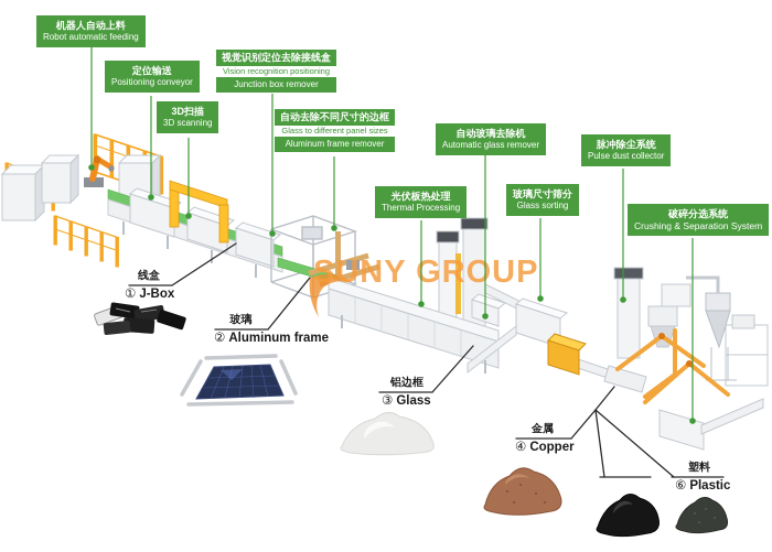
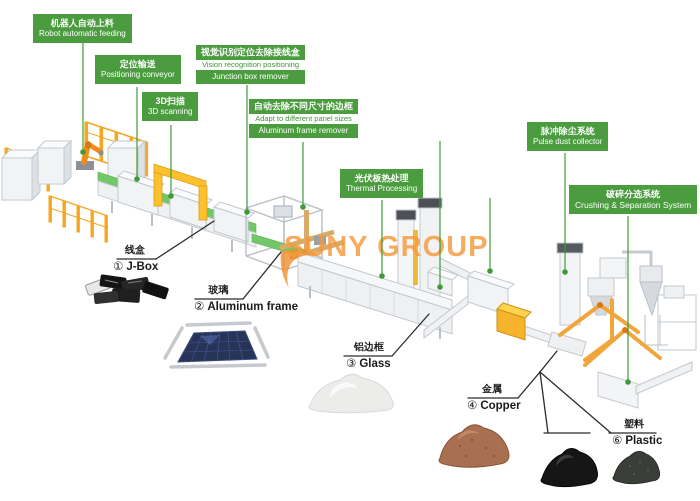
  SUNY GROUP
  机器人自动上料
  Robot automatic feeding
  定位输送
  Positioning conveyor
  3D扫描
  3D scanning
  视觉识别定位去除接线盒
  Vision recognition positioning
  Junction box remover
  自动去除不同尺寸的边框
- Glass to different panel sizes
+ Adapt to different panel sizes
  Aluminum frame remover
  光伏板热处理
  Thermal Processing
- 自动玻璃去除机
- Automatic glass remover
- 玻璃尺寸筛分
- Glass sorting
  脉冲除尘系统
  Pulse dust collector
  破碎分选系统
  Crushing & Separation System
  线盒
  ① J-Box
  玻璃
  ② Aluminum frame
  铝边框
  ③ Glass
  金属
  ④ Copper
  塑料
  ⑥ Plastic
